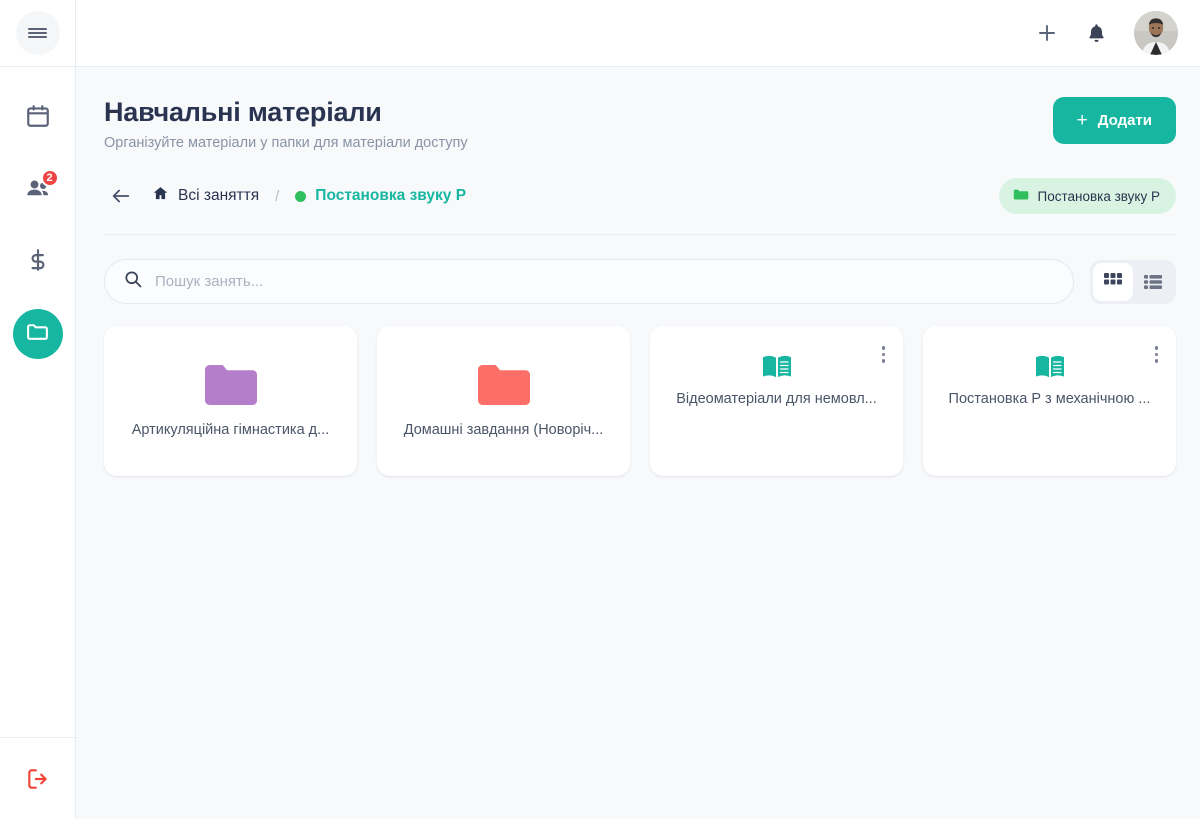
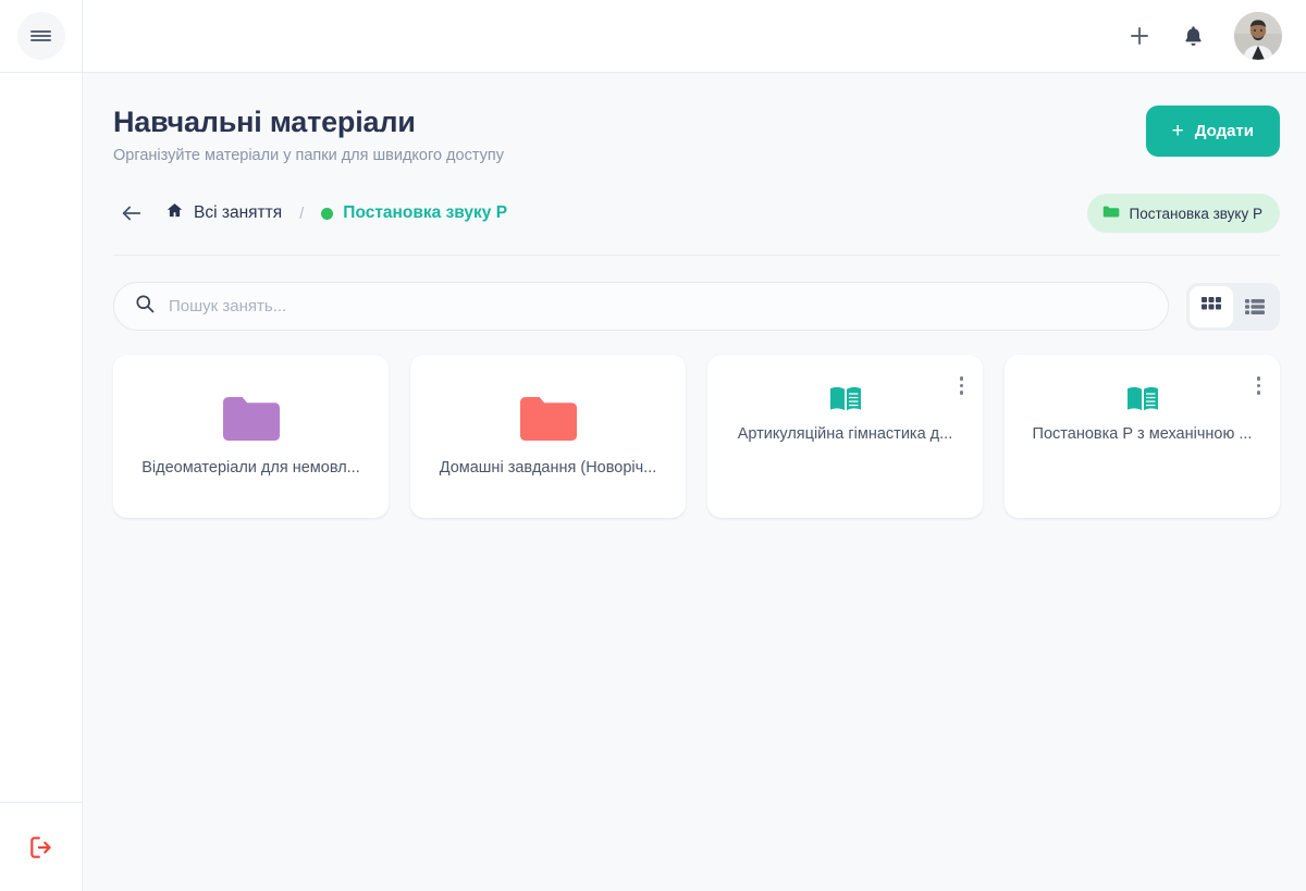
- 2
  Навчальні матеріали
- Організуйте матеріали у папки для матеріали доступу
+ Організуйте матеріали у папки для швидкого доступу
  +
  Додати
  Всі заняття
  /
  Постановка звуку Р
  Постановка звуку Р
  Пошук занять...
- Артикуляційна гімнастика д...
+ Відеоматеріали для немовл...
  Домашні завдання (Новоріч...
- Відеоматеріали для немовл...
+ Артикуляційна гімнастика д...
  Постановка Р з механічною ...
